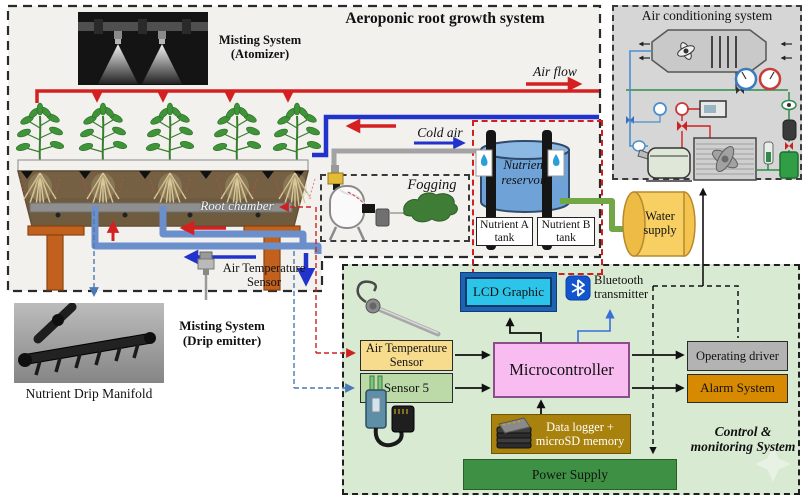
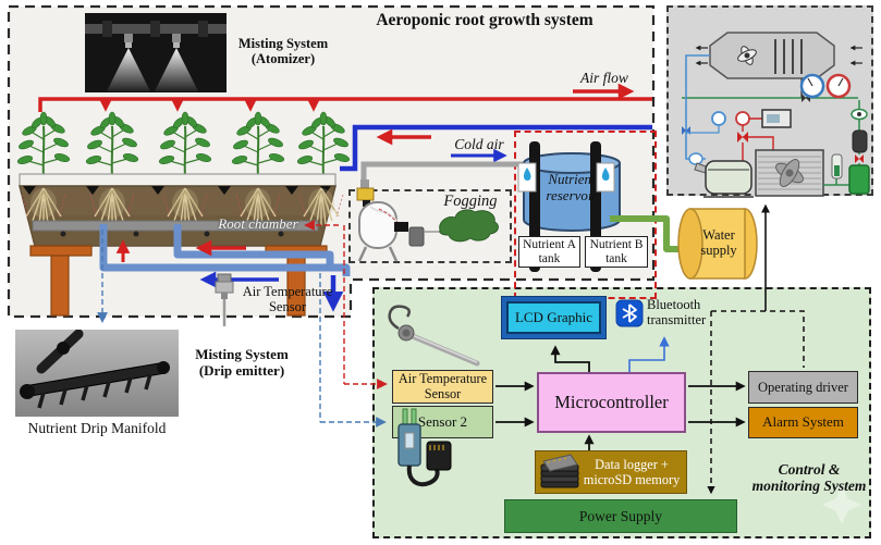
  Aeroponic root growth system
  Misting System
  (Atomizer)
  Air flow
  Cold air
  Root chamber
  Air Temperature
  Sensor
  Fogging
  Nutrient
  reservoir
  Nutrient A
  tank
  Nutrient B
  tank
- Air conditioning system
  Water
  supply
  Misting System
  (Drip emitter)
  Nutrient Drip Manifold
  LCD Graphic
  Bluetooth
  transmitter
  Air Temperature
  Sensor
- Sensor 5
+ Sensor 2
  Microcontroller
  Data logger +
  microSD memory
  Operating driver
  Alarm System
  Power Supply
  Control &
  monitoring System
